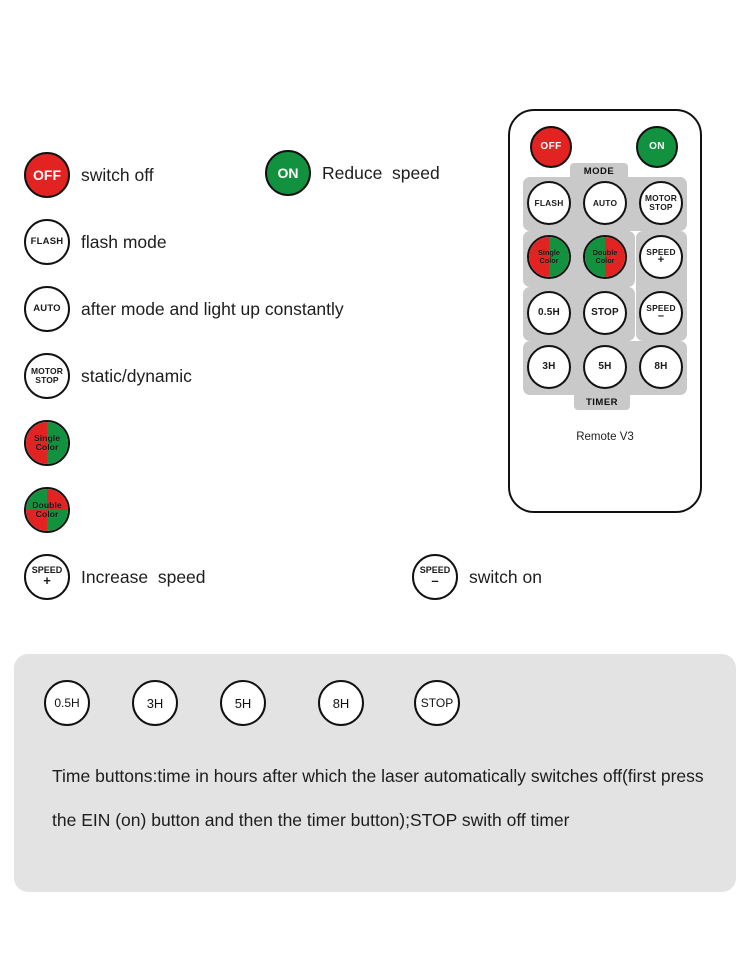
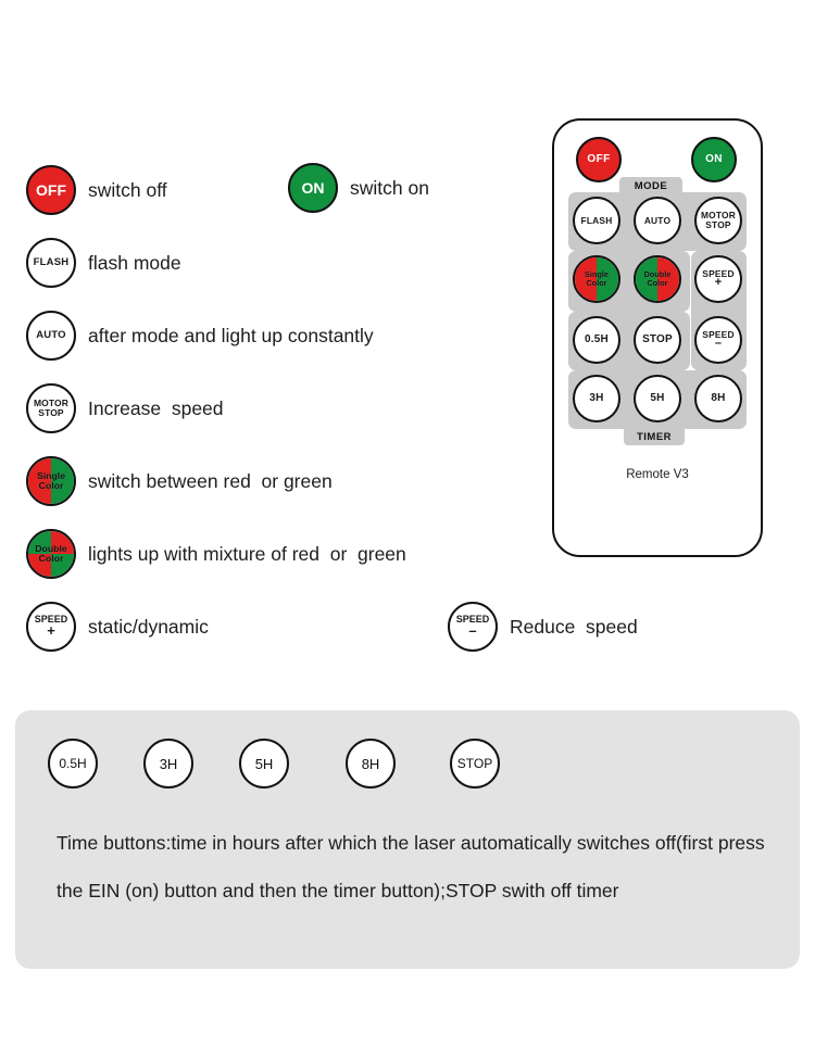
  OFF
  switch off
  ON
- Reduce speed
+ switch on
  FLASH
  flash mode
  AUTO
  after mode and light up constantly
  MOTOR
  STOP
- static/dynamic
+ Increase speed
  Single
  Color
+ switch between red or green
  Double
  Color
+ lights up with mixture of red or green
  SPEED
  +
- Increase speed
+ static/dynamic
  SPEED
  –
- switch on
+ Reduce speed
  MODE
  TIMER
  OFF
  ON
  FLASH
  AUTO
  MOTOR
  STOP
  Single
  Color
  Double
  Color
  SPEED
  +
  0.5H
  STOP
  SPEED
  –
  3H
  5H
  8H
  Remote V3
  0.5H
  3H
  5H
  8H
  STOP
  Time buttons:time in hours after which the laser automatically switches off(first press the EIN (on) button and then the timer button);STOP swith off timer
